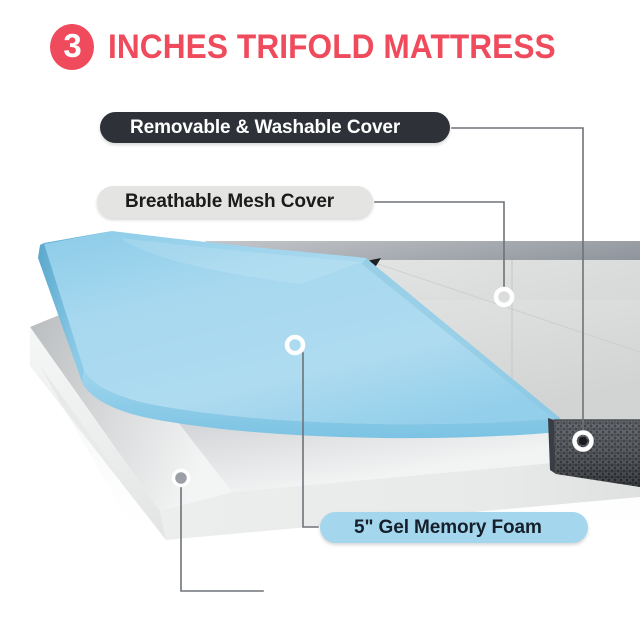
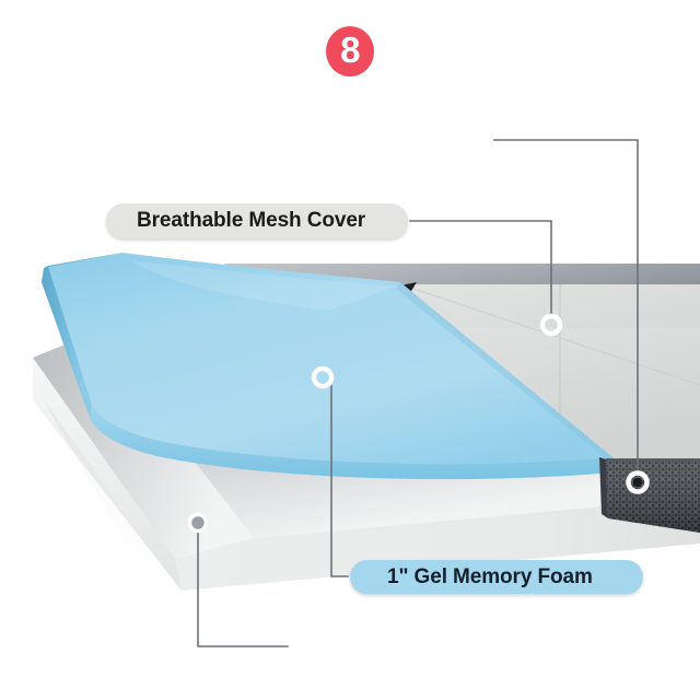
- 3
+ 8
- INCHES TRIFOLD MATTRESS
- Removable & Washable Cover
  Breathable Mesh Cover
- 5" Gel Memory Foam
+ 1" Gel Memory Foam
